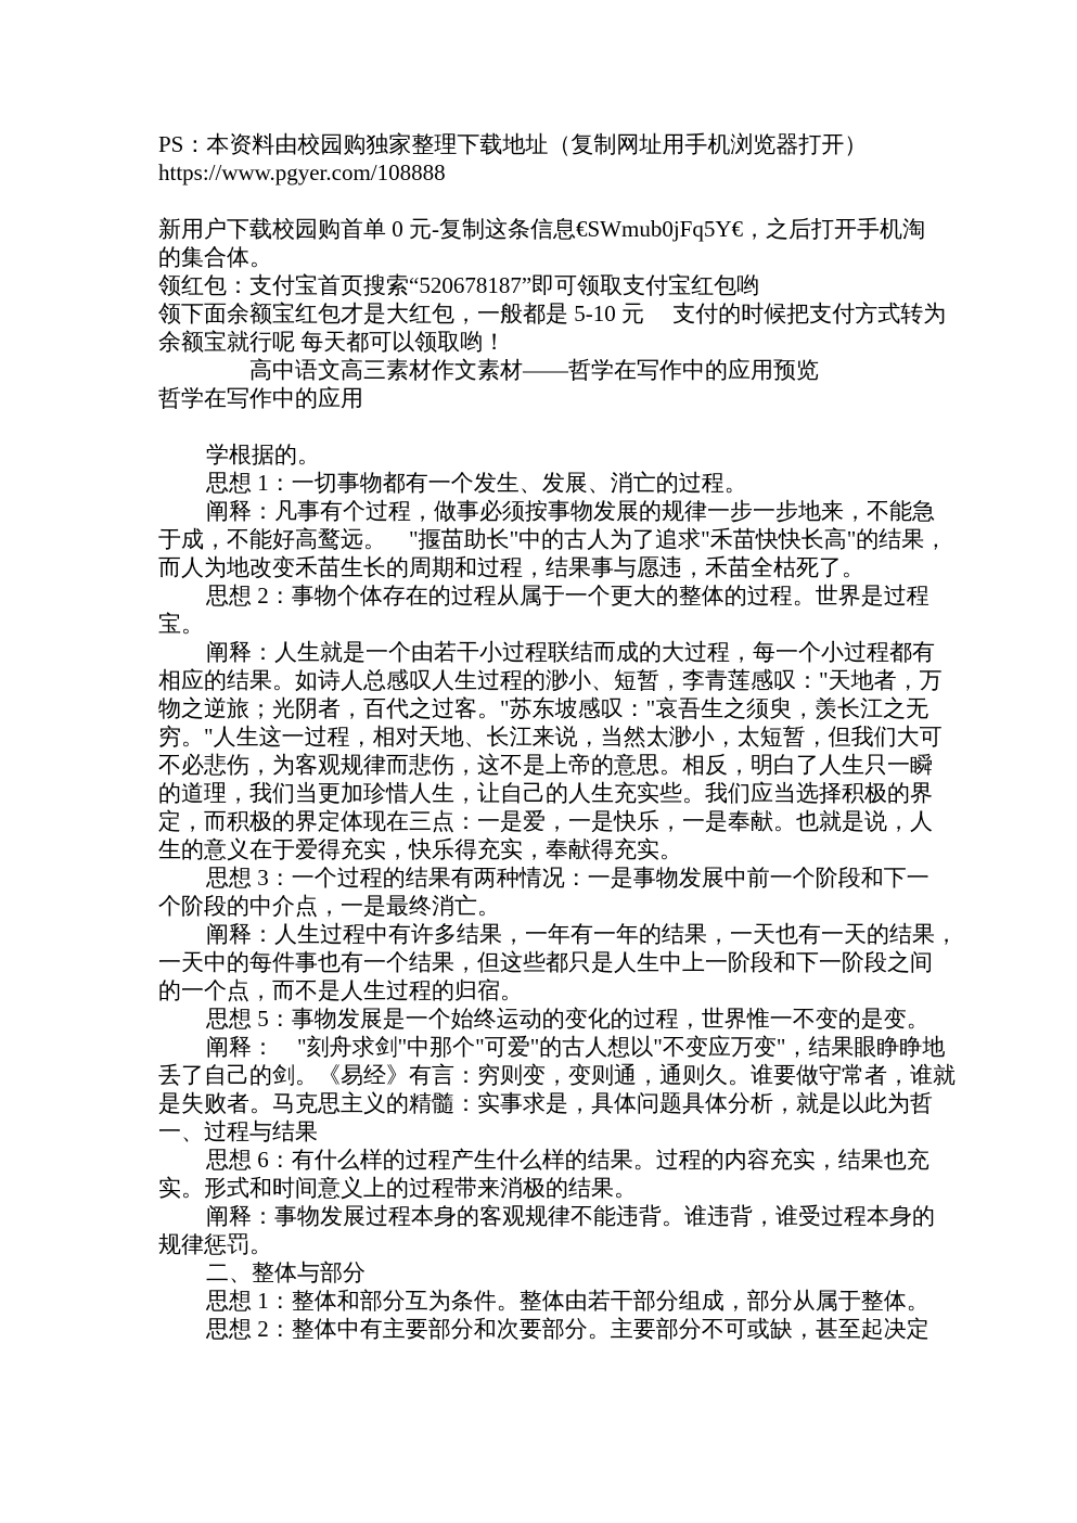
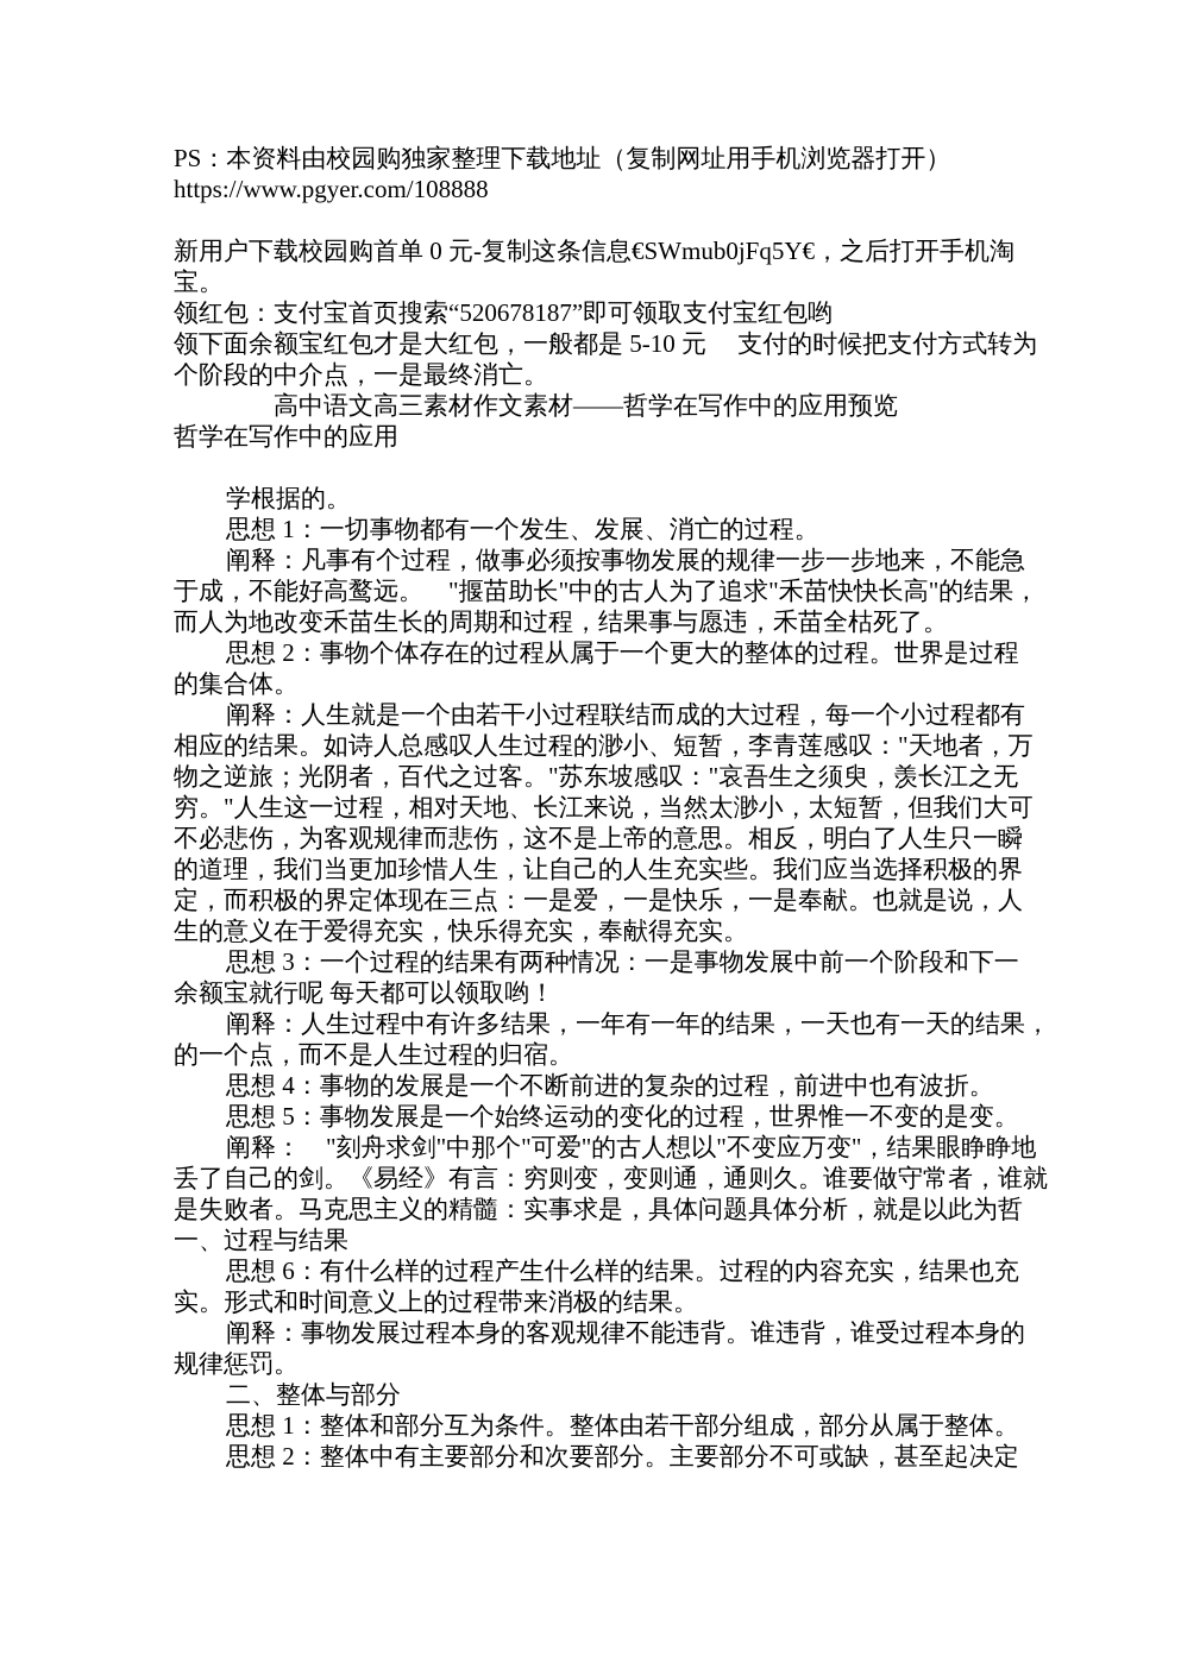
  PS：本资料由校园购独家整理下载地址（复制网址用手机浏览器打开）
  https://www.pgyer.com/108888
  新用户下载校园购首单 0 元-复制这条信息€SWmub0jFq5Y€，之后打开手机淘
- 的集合体。
+ 宝。
  领红包：支付宝首页搜索“520678187”即可领取支付宝红包哟
  领下面余额宝红包才是大红包，一般都是 5-10 元 支付的时候把支付方式转为
- 余额宝就行呢 每天都可以领取哟！
+ 个阶段的中介点，一是最终消亡。
  高中语文高三素材作文素材——哲学在写作中的应用预览
  哲学在写作中的应用
  学根据的。
  思想 1：一切事物都有一个发生、发展、消亡的过程。
  阐释：凡事有个过程，做事必须按事物发展的规律一步一步地来，不能急
  于成，不能好高鹜远。 "揠苗助长"中的古人为了追求"禾苗快快长高"的结果，
  而人为地改变禾苗生长的周期和过程，结果事与愿违，禾苗全枯死了。
  思想 2：事物个体存在的过程从属于一个更大的整体的过程。世界是过程
- 宝。
+ 的集合体。
  阐释：人生就是一个由若干小过程联结而成的大过程，每一个小过程都有
  相应的结果。如诗人总感叹人生过程的渺小、短暂，李青莲感叹："天地者，万
  物之逆旅；光阴者，百代之过客。"苏东坡感叹："哀吾生之须臾，羡长江之无
  穷。"人生这一过程，相对天地、长江来说，当然太渺小，太短暂，但我们大可
  不必悲伤，为客观规律而悲伤，这不是上帝的意思。相反，明白了人生只一瞬
  的道理，我们当更加珍惜人生，让自己的人生充实些。我们应当选择积极的界
  定，而积极的界定体现在三点：一是爱，一是快乐，一是奉献。也就是说，人
  生的意义在于爱得充实，快乐得充实，奉献得充实。
  思想 3：一个过程的结果有两种情况：一是事物发展中前一个阶段和下一
- 个阶段的中介点，一是最终消亡。
+ 余额宝就行呢 每天都可以领取哟！
  阐释：人生过程中有许多结果，一年有一年的结果，一天也有一天的结果，
- 一天中的每件事也有一个结果，但这些都只是人生中上一阶段和下一阶段之间
  的一个点，而不是人生过程的归宿。
+ 思想 4：事物的发展是一个不断前进的复杂的过程，前进中也有波折。
  思想 5：事物发展是一个始终运动的变化的过程，世界惟一不变的是变。
  阐释： "刻舟求剑"中那个"可爱"的古人想以"不变应万变"，结果眼睁睁地
  丢了自己的剑。《易经》有言：穷则变，变则通，通则久。谁要做守常者，谁就
  是失败者。马克思主义的精髓：实事求是，具体问题具体分析，就是以此为哲
  一、过程与结果
  思想 6：有什么样的过程产生什么样的结果。过程的内容充实，结果也充
  实。形式和时间意义上的过程带来消极的结果。
  阐释：事物发展过程本身的客观规律不能违背。谁违背，谁受过程本身的
  规律惩罚。
  二、整体与部分
  思想 1：整体和部分互为条件。整体由若干部分组成，部分从属于整体。
  思想 2：整体中有主要部分和次要部分。主要部分不可或缺，甚至起决定
